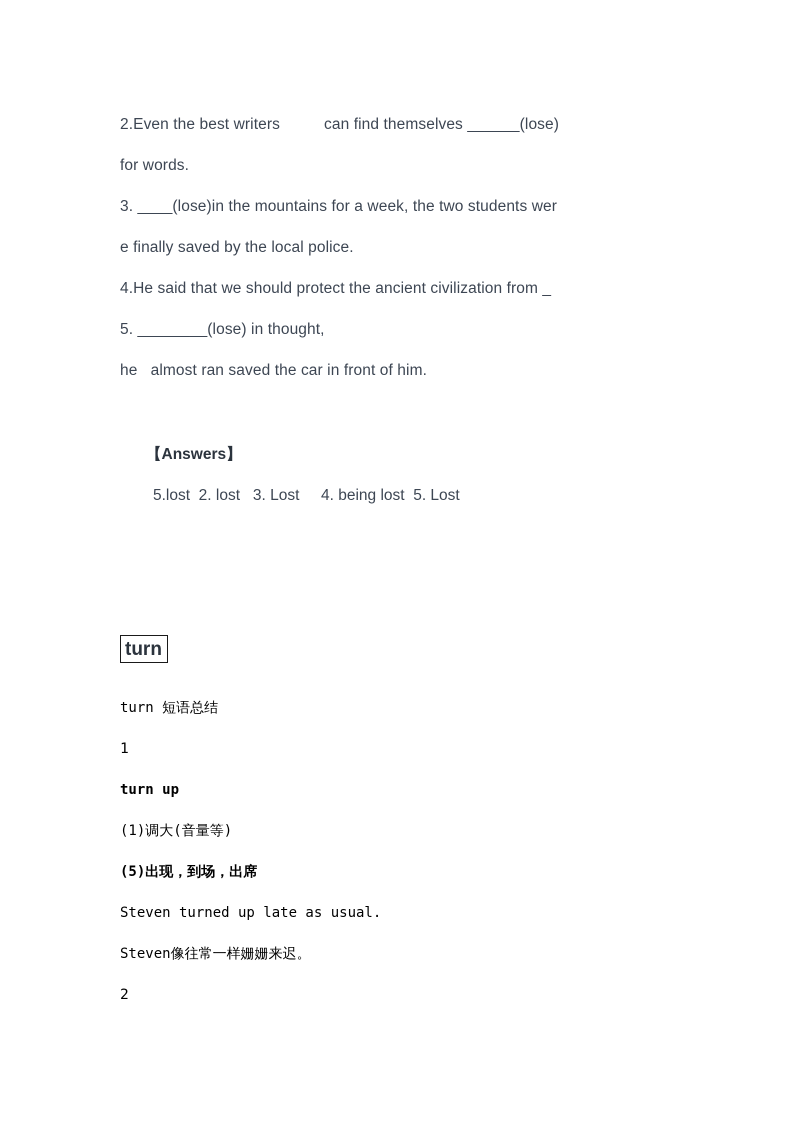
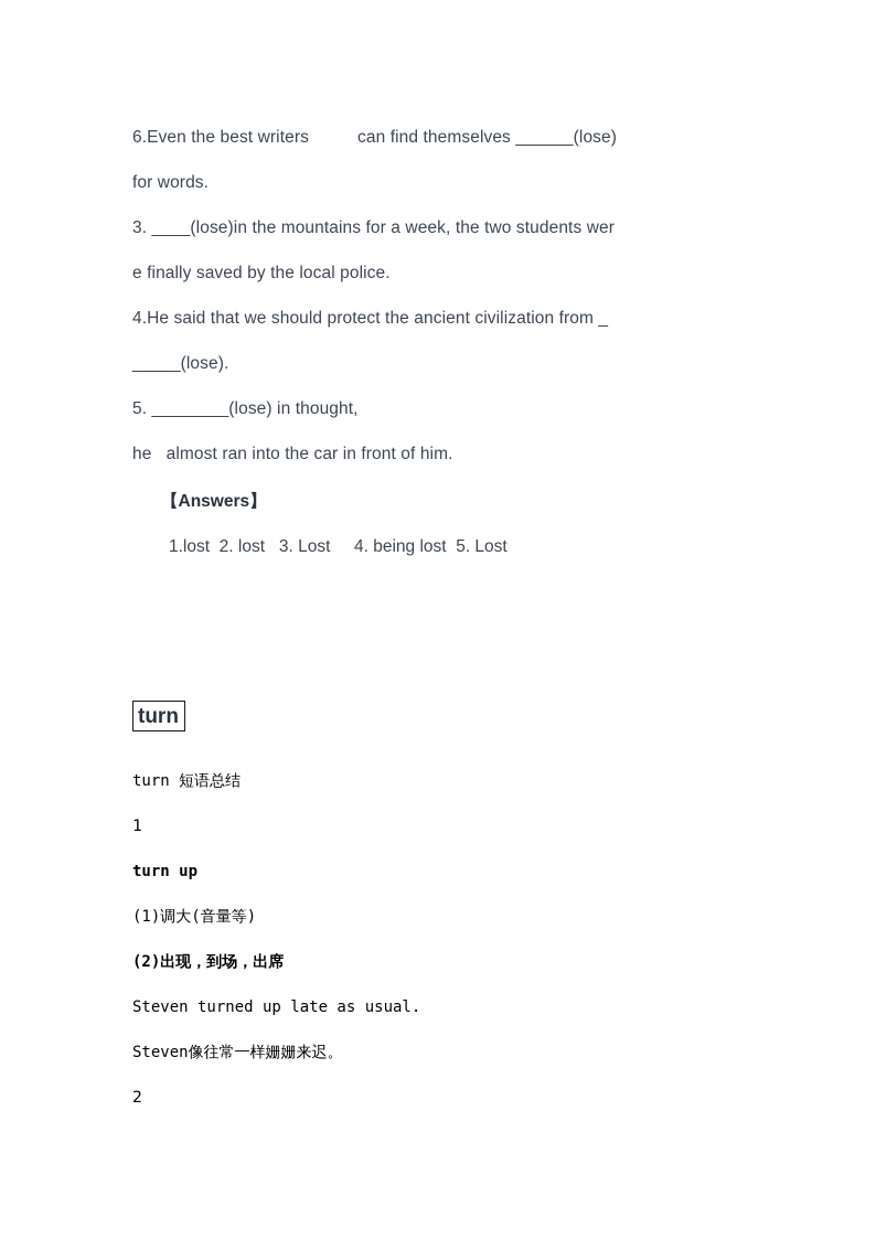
- 2.Even the best writers can find themselves ______(lose)
+ 6.Even the best writers can find themselves ______(lose)
  for words.
  3. ____(lose)in the mountains for a week, the two students wer
  e finally saved by the local police.
  4.He said that we should protect the ancient civilization from _
+ _____(lose).
  5. ________(lose) in thought,
- he almost ran saved the car in front of him.
+ he almost ran into the car in front of him.
  【Answers】
- 5.lost 2. lost 3. Lost 4. being lost 5. Lost
+ 1.lost 2. lost 3. Lost 4. being lost 5. Lost
  turn
  turn 短语总结
  1
  turn up
  (1)调大(音量等)
- (5)出现，到场，出席
+ (2)出现，到场，出席
  Steven turned up late as usual.
  Steven像往常一样姗姗来迟。
  2
